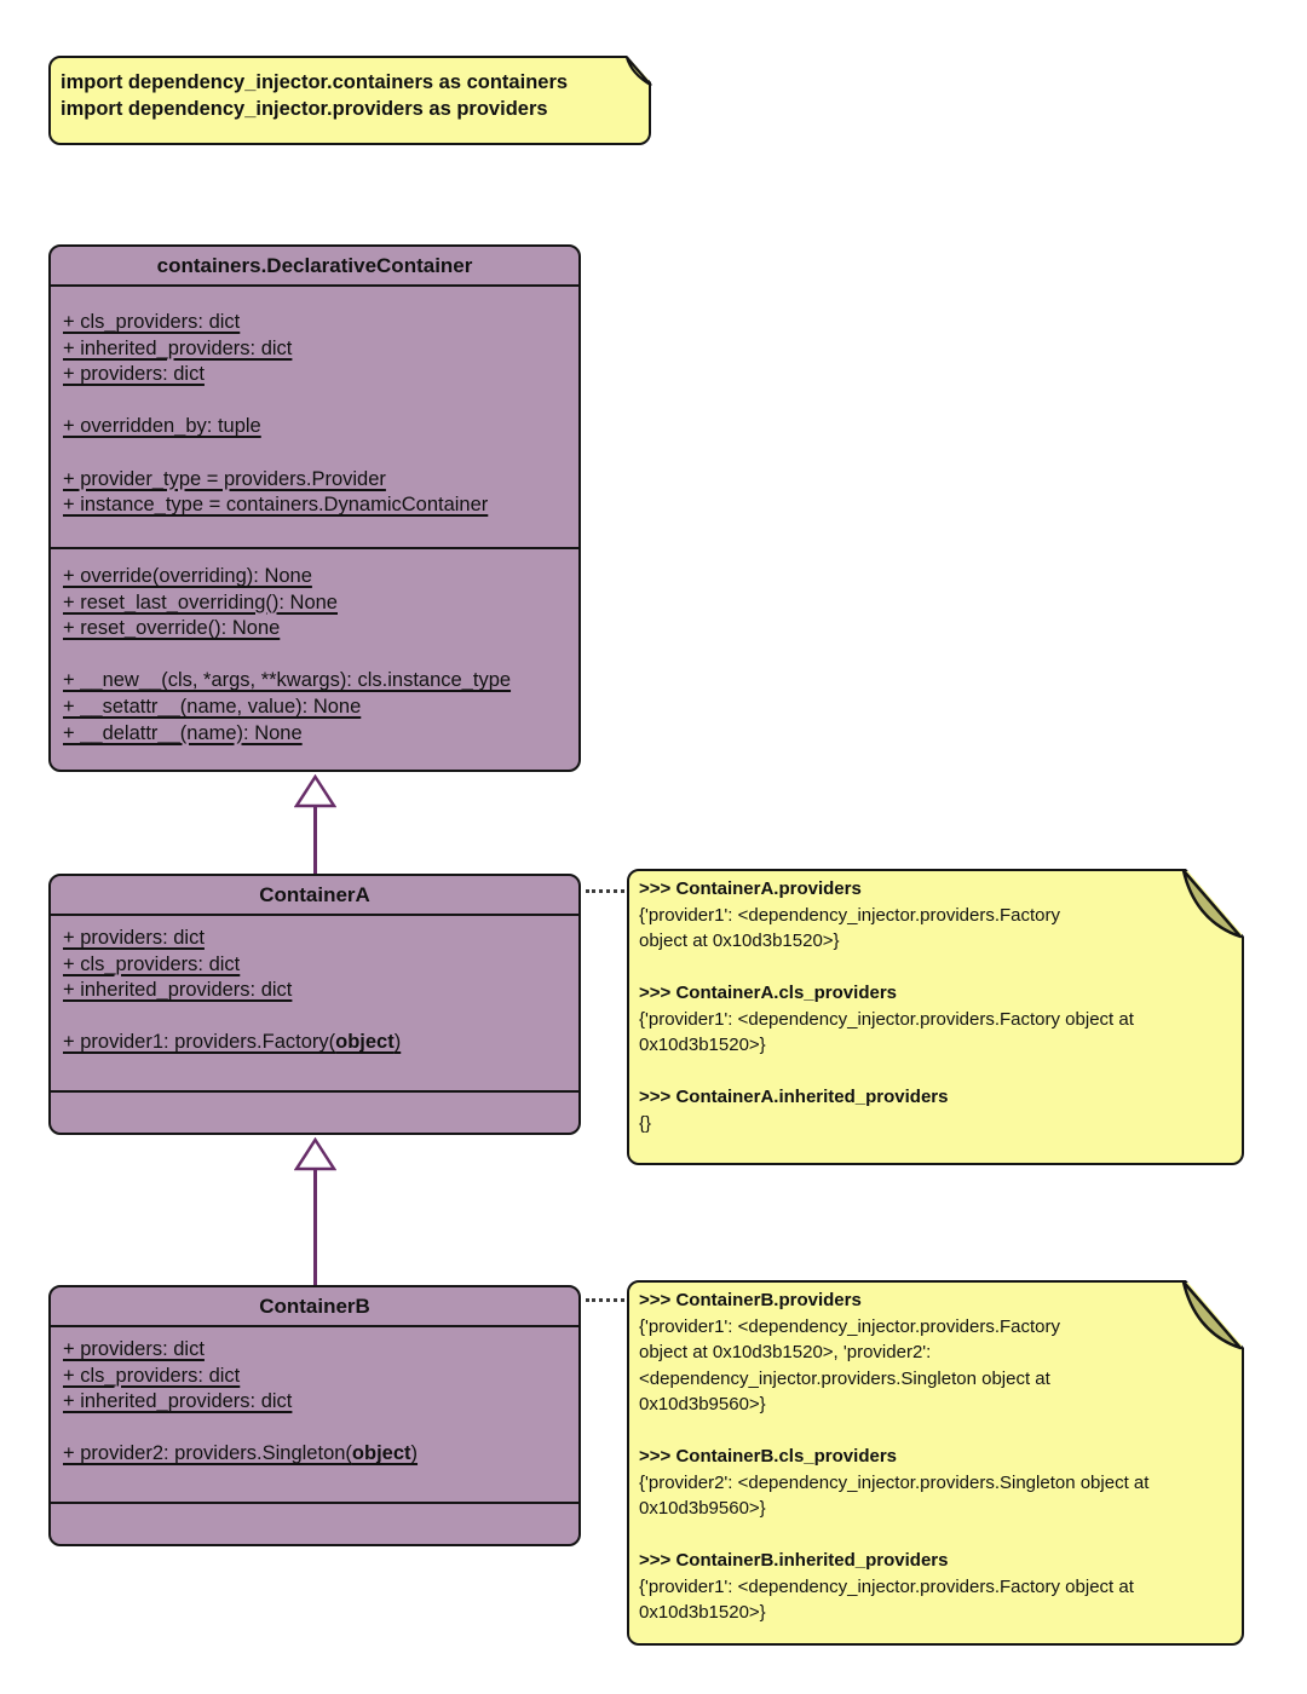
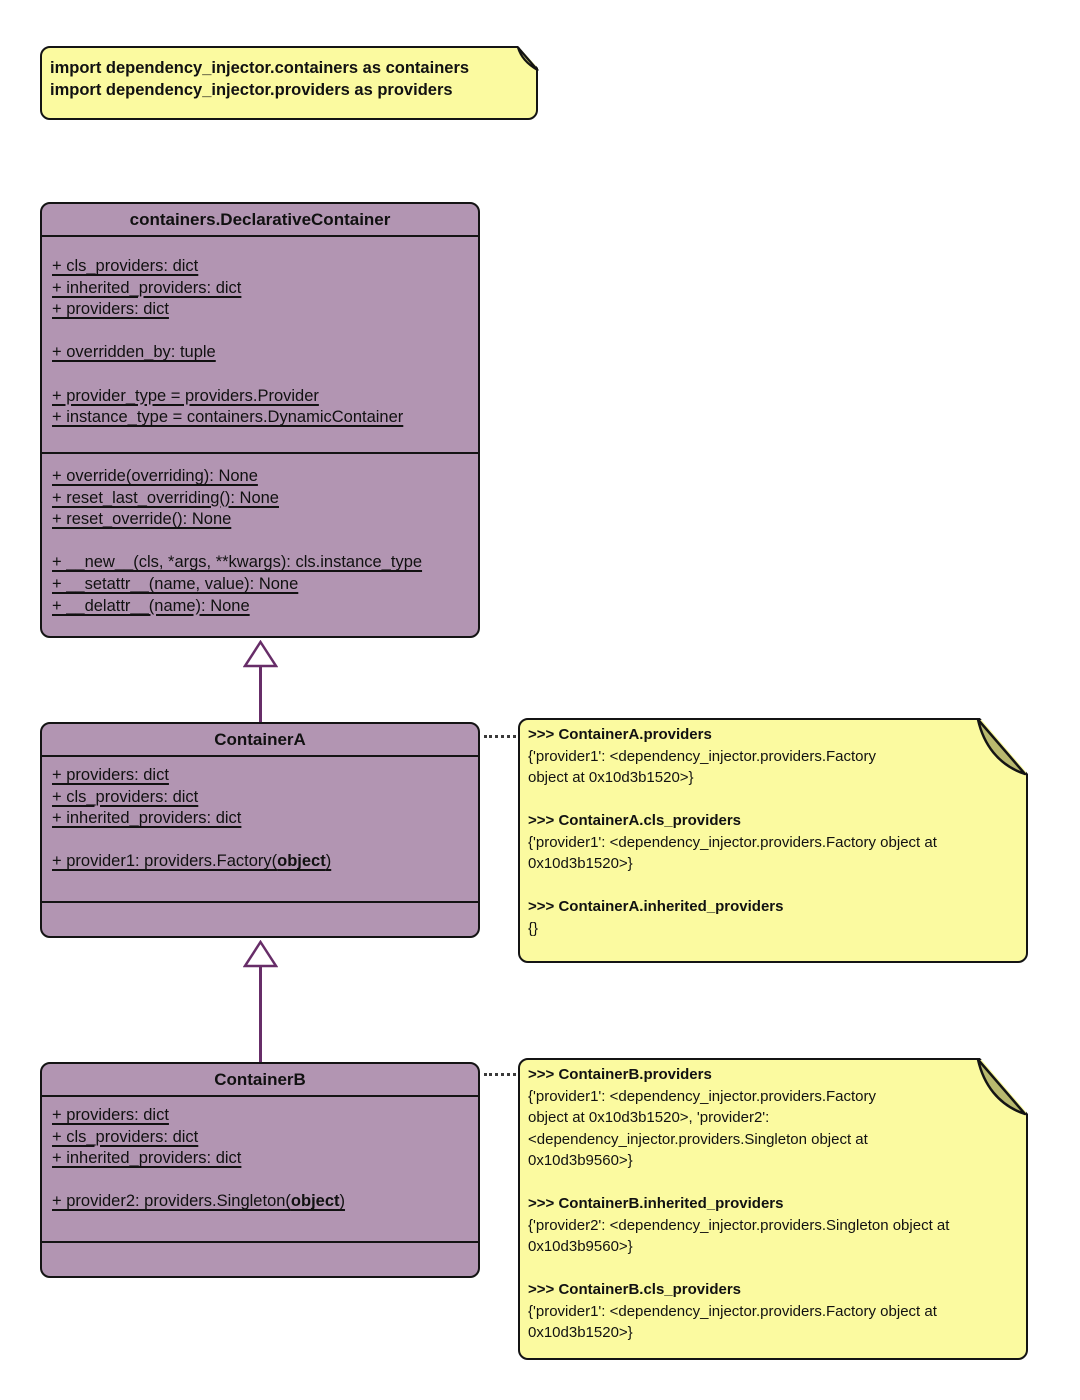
  import dependency_injector.containers as containers
  import dependency_injector.providers as providers
  containers.DeclarativeContainer
  + cls_providers: dict
  + inherited_providers: dict
  + providers: dict
  + overridden_by: tuple
  + provider_type = providers.Provider
  + instance_type = containers.DynamicContainer
  + override(overriding): None
  + reset_last_overriding(): None
  + reset_override(): None
  + __new__(cls, *args, **kwargs): cls.instance_type
  + __setattr__(name, value): None
  + __delattr__(name): None
  ContainerA
  + providers: dict
  + cls_providers: dict
  + inherited_providers: dict
  + provider1: providers.Factory(object)
  >>> ContainerA.providers
  {'provider1': <dependency_injector.providers.Factory
  object at 0x10d3b1520>}
  >>> ContainerA.cls_providers
  {'provider1': <dependency_injector.providers.Factory object at
  0x10d3b1520>}
  >>> ContainerA.inherited_providers
  {}
  ContainerB
  + providers: dict
  + cls_providers: dict
  + inherited_providers: dict
  + provider2: providers.Singleton(object)
  >>> ContainerB.providers
  {'provider1': <dependency_injector.providers.Factory
  object at 0x10d3b1520>, 'provider2':
  <dependency_injector.providers.Singleton object at
  0x10d3b9560>}
- >>> ContainerB.cls_providers
+ >>> ContainerB.inherited_providers
  {'provider2': <dependency_injector.providers.Singleton object at
  0x10d3b9560>}
- >>> ContainerB.inherited_providers
+ >>> ContainerB.cls_providers
  {'provider1': <dependency_injector.providers.Factory object at
  0x10d3b1520>}
